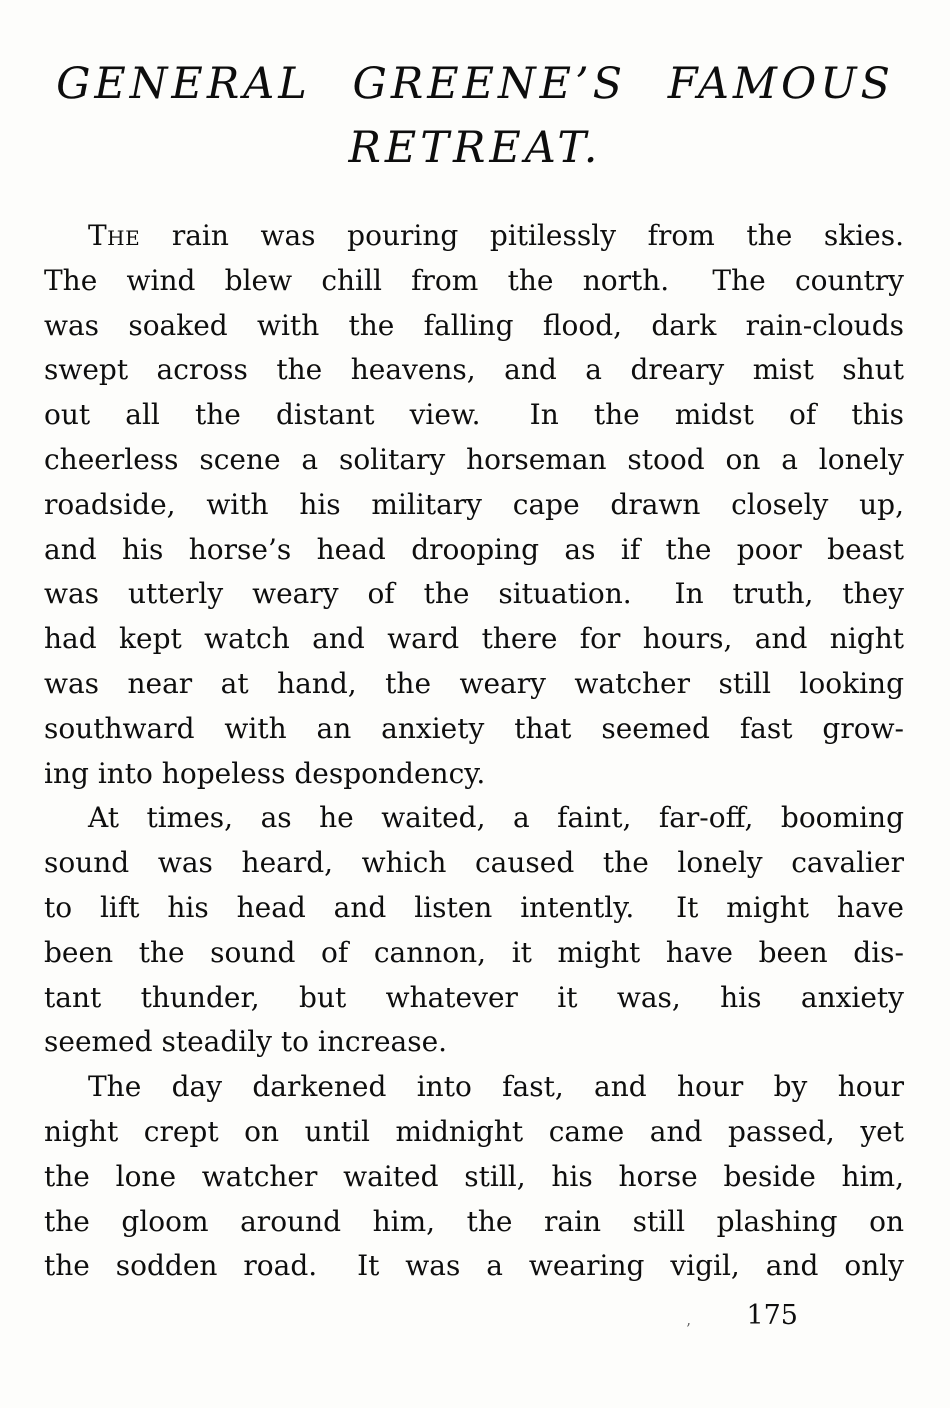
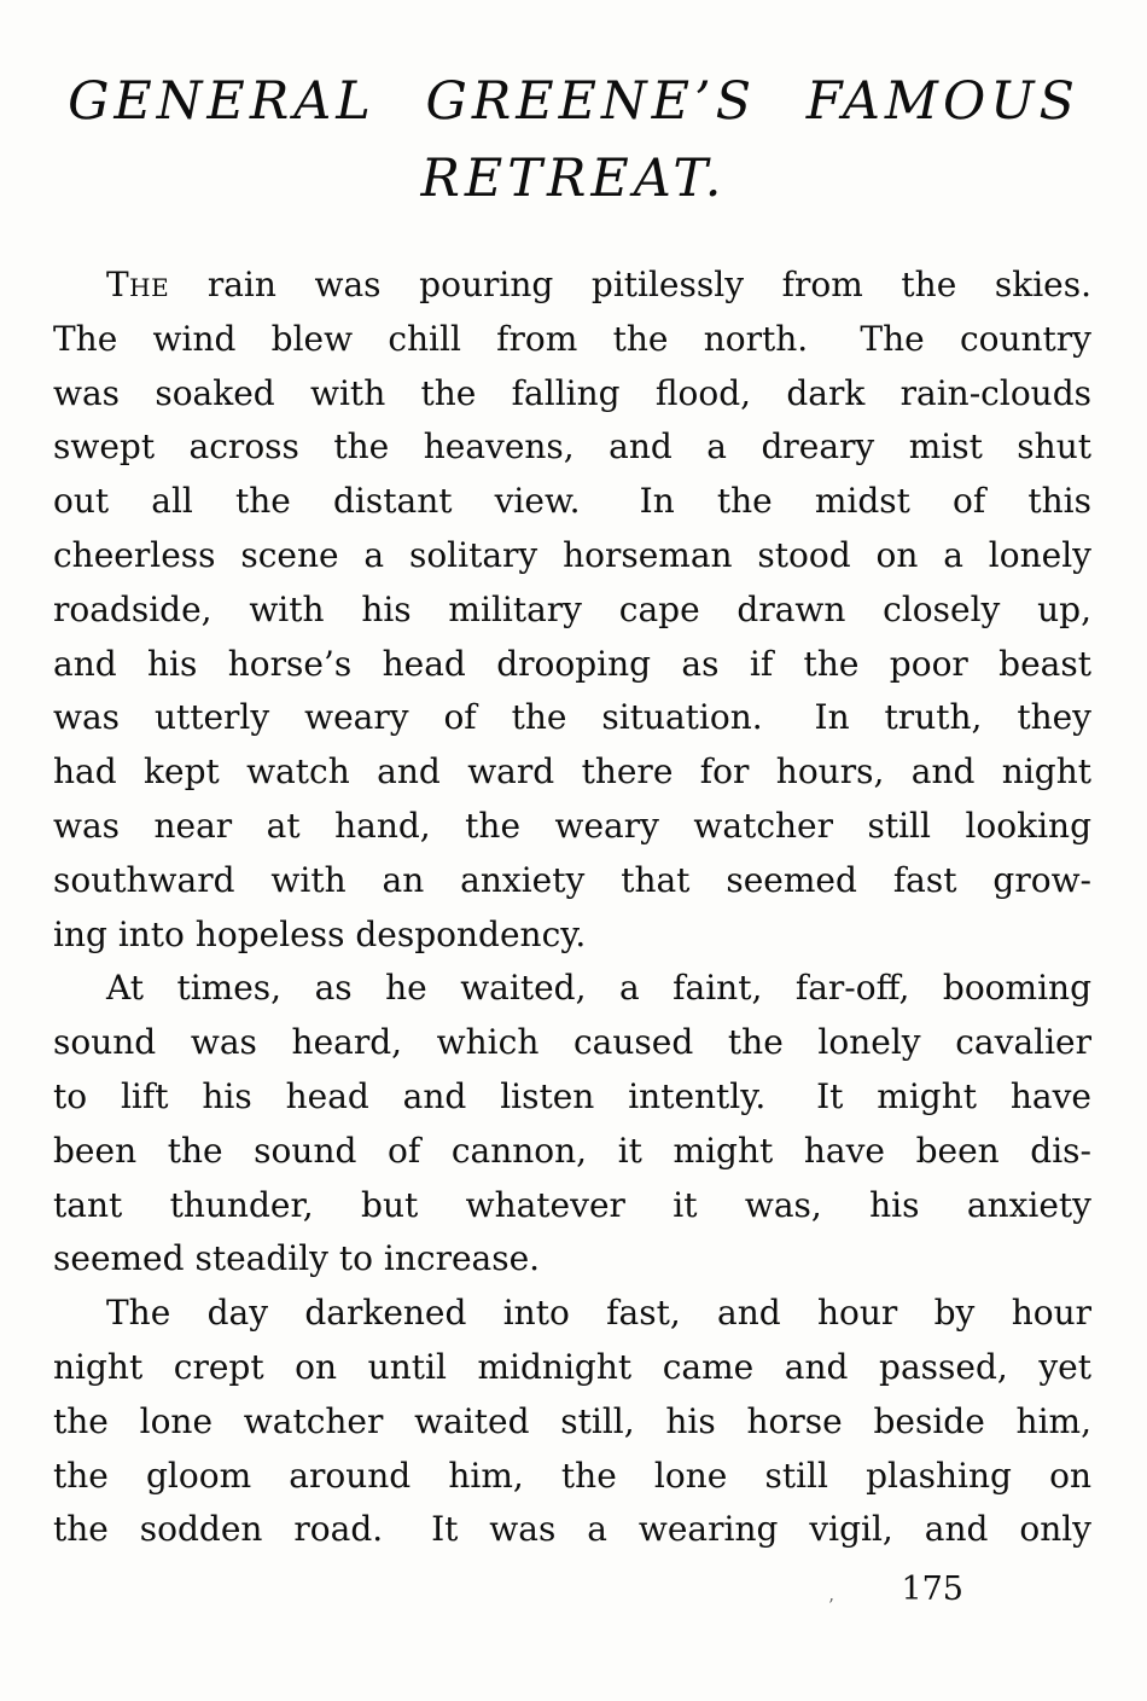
  GENERAL GREENE’S FAMOUS
  RETREAT.
  The rain was pouring pitilessly from the skies.
  The wind blew chill from the north. The country
  was soaked with the falling flood, dark rain-clouds
  swept across the heavens, and a dreary mist shut
  out all the distant view. In the midst of this
  cheerless scene a solitary horseman stood on a lonely
  roadside, with his military cape drawn closely up,
  and his horse’s head drooping as if the poor beast
  was utterly weary of the situation. In truth, they
  had kept watch and ward there for hours, and night
  was near at hand, the weary watcher still looking
  southward with an anxiety that seemed fast grow-
  ing into hopeless despondency.
  At times, as he waited, a faint, far-off, booming
  sound was heard, which caused the lonely cavalier
  to lift his head and listen intently. It might have
  been the sound of cannon, it might have been dis-
  tant thunder, but whatever it was, his anxiety
  seemed steadily to increase.
  The day darkened into fast, and hour by hour
  night crept on until midnight came and passed, yet
  the lone watcher waited still, his horse beside him,
- the gloom around him, the rain still plashing on
+ the gloom around him, the lone still plashing on
  the sodden road. It was a wearing vigil, and only
  ’
  175
